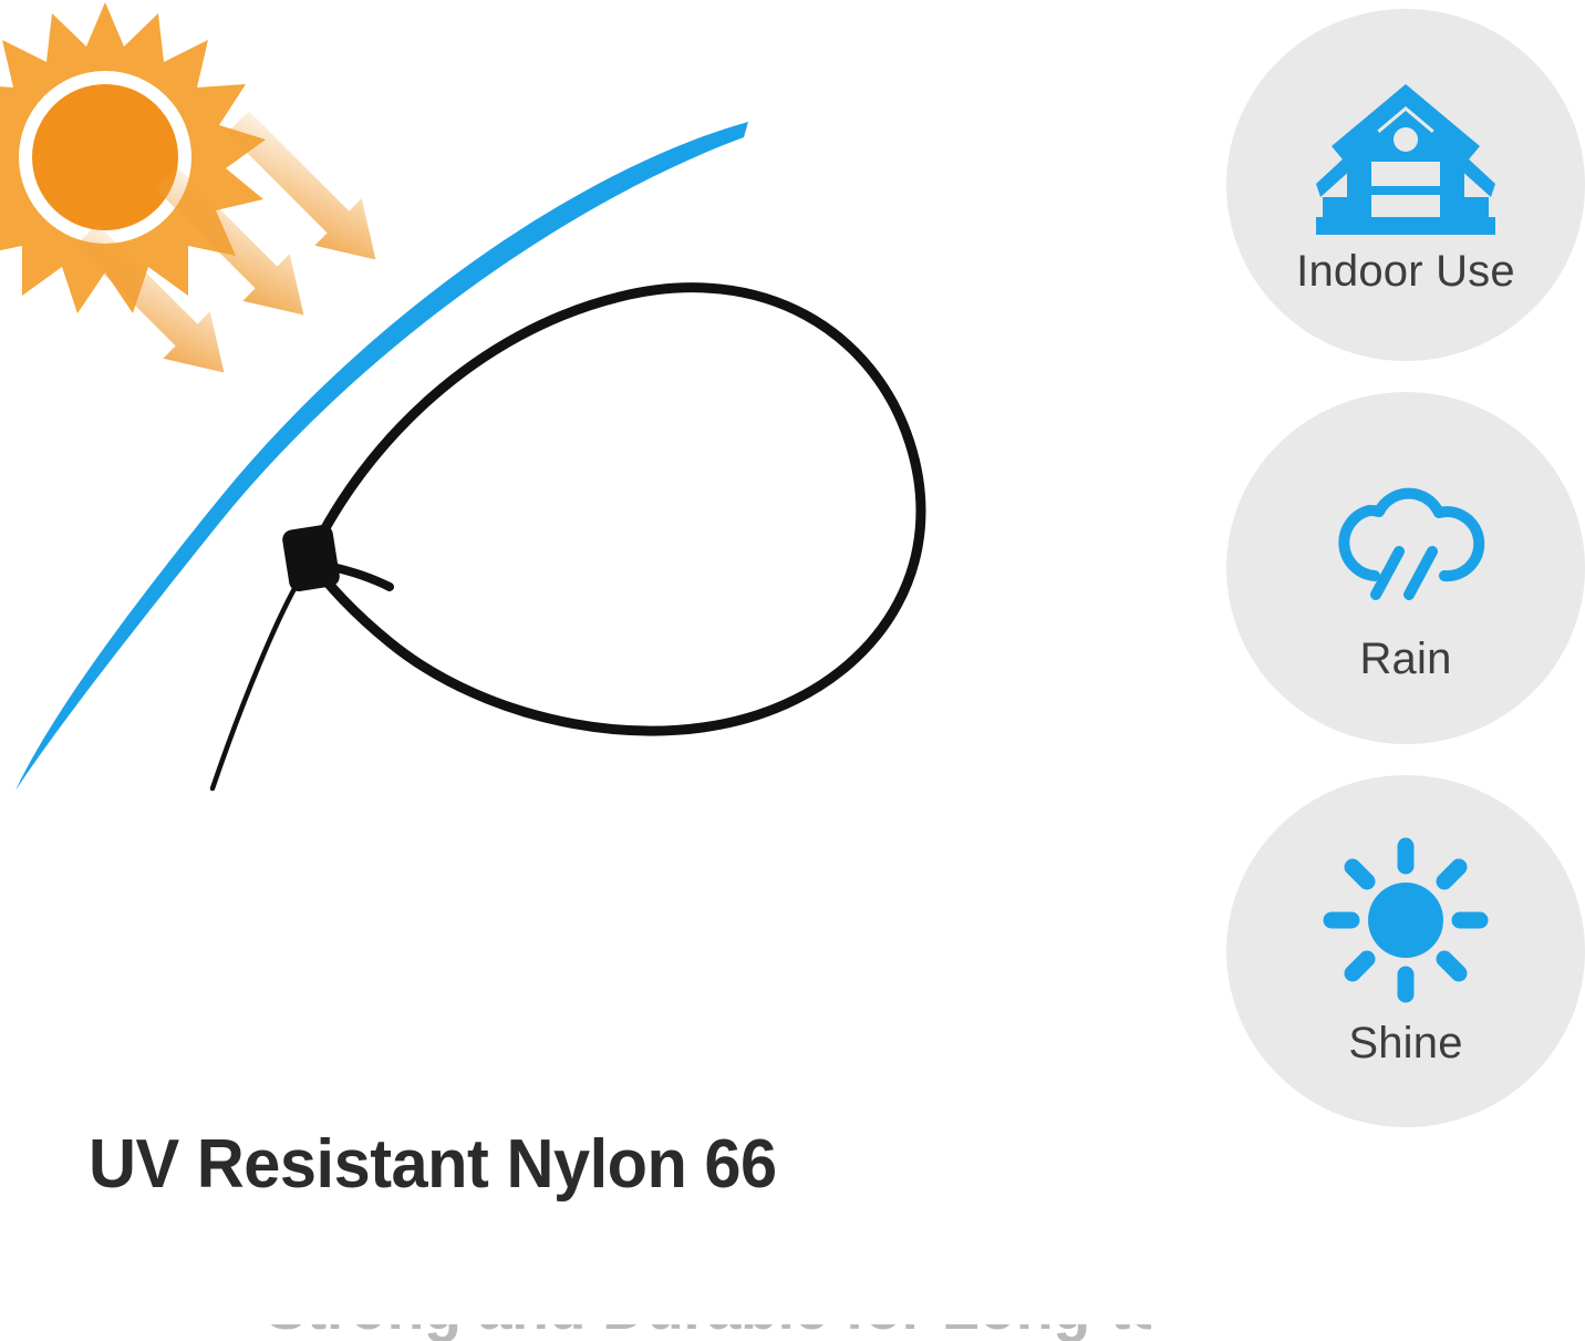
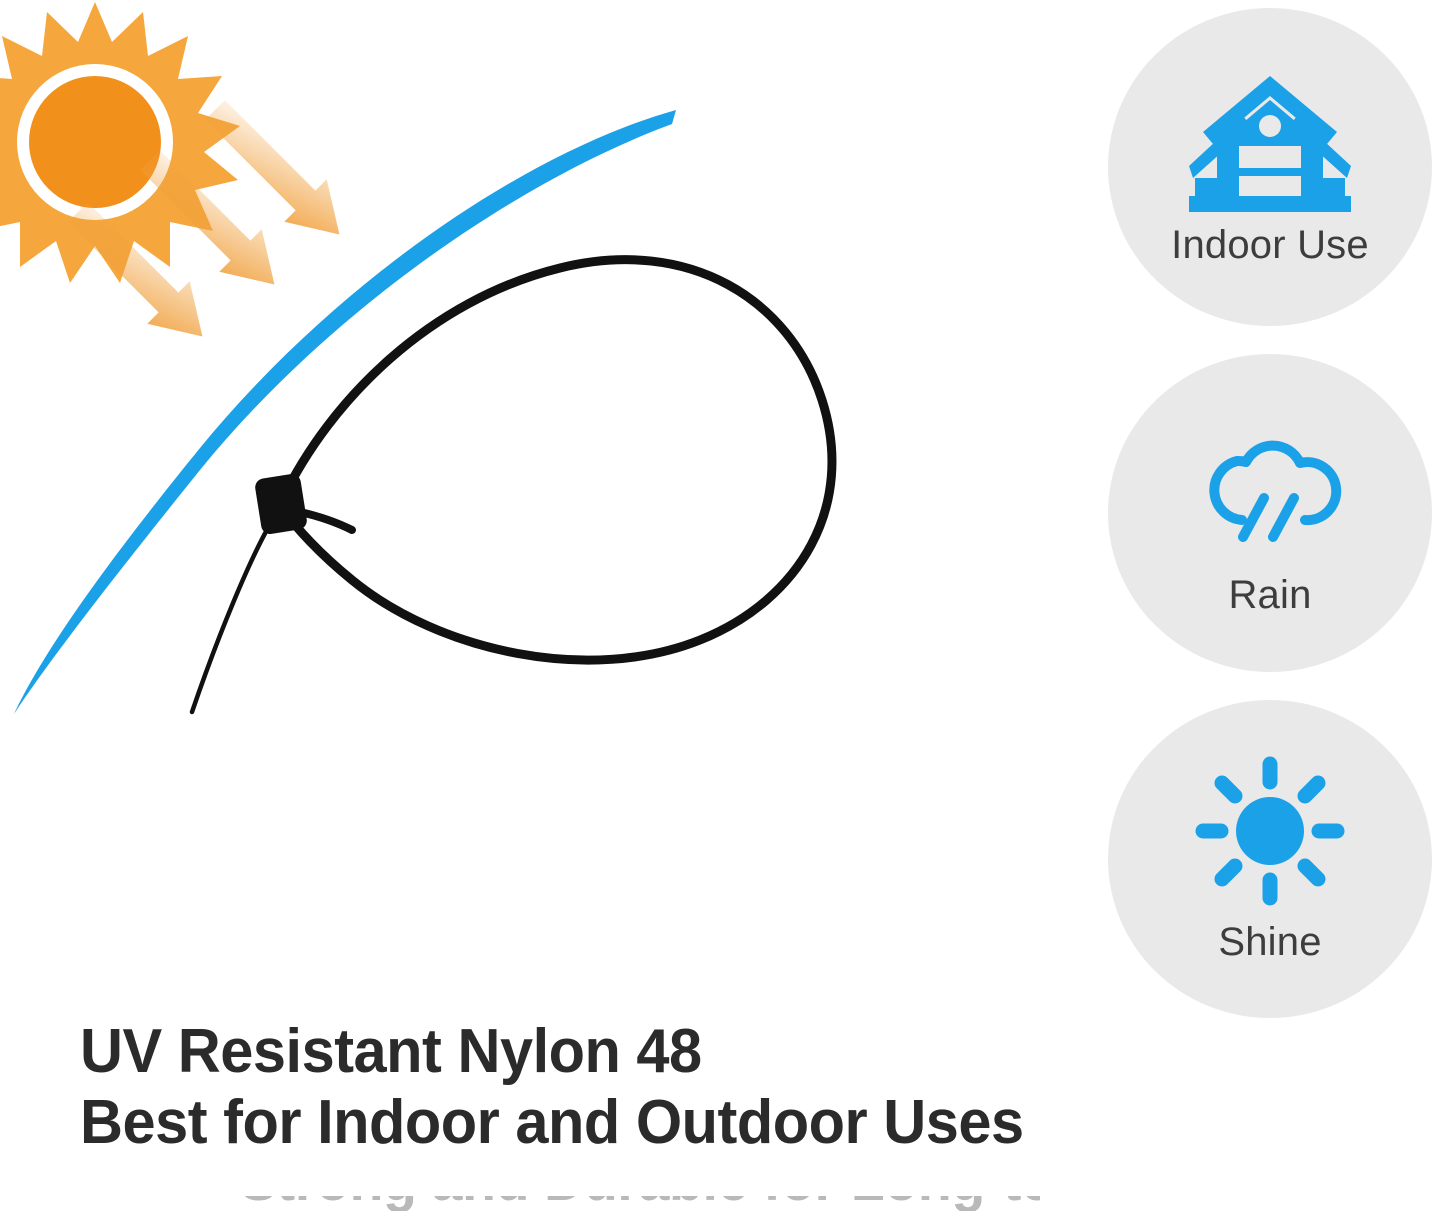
  Indoor Use
  Rain
  Shine
- UV Resistant Nylon 66
+ UV Resistant Nylon 48
+ Best for Indoor and Outdoor Uses
